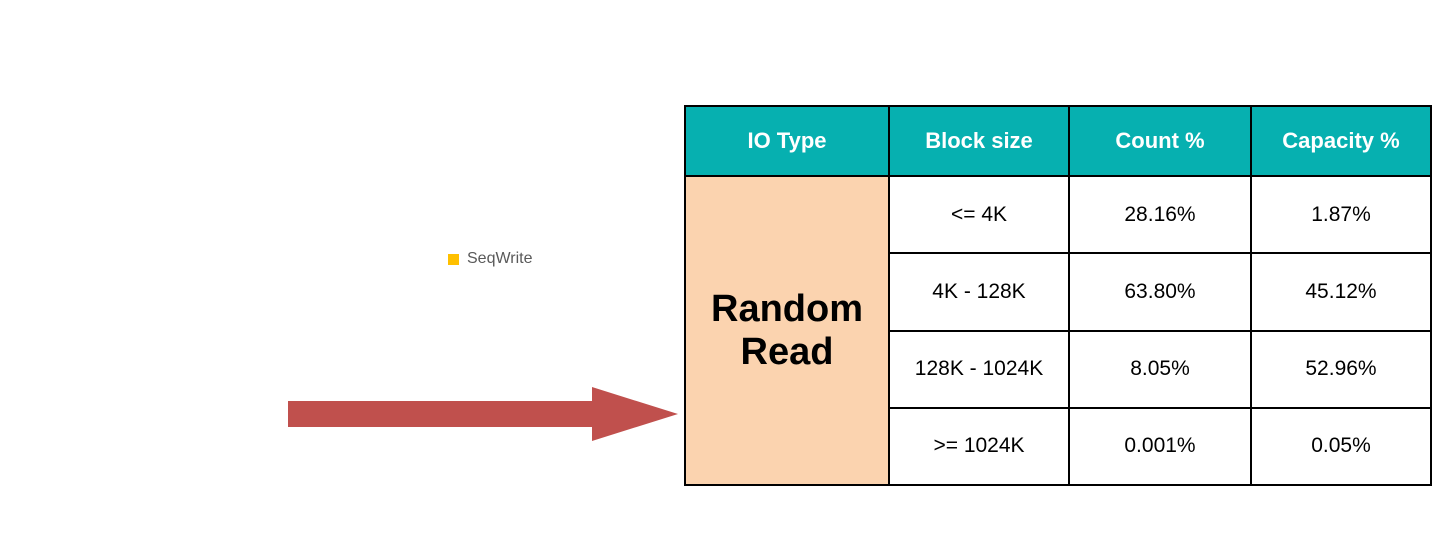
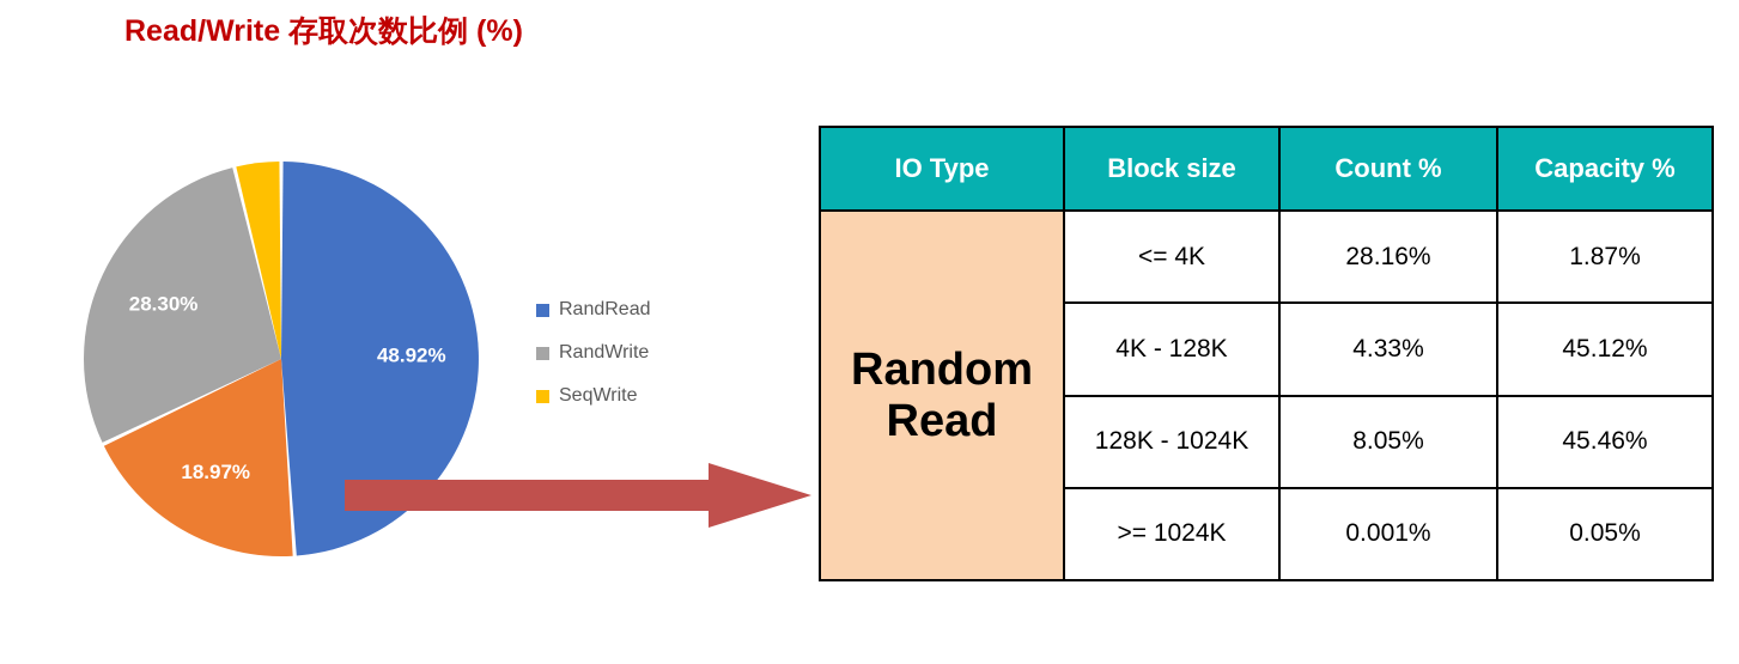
+ Read/Write 存取次数比例 (%)
+ 48.92%
+ 18.97%
+ 28.30%
+ RandRead
+ RandWrite
  SeqWrite
  IO Type	Block size	Count %	Capacity %
  Random Read	<= 4K	28.16%	1.87%
- 4K - 128K	63.80%	45.12%
+ 4K - 128K	4.33%	45.12%
- 128K - 1024K	8.05%	52.96%
+ 128K - 1024K	8.05%	45.46%
  >= 1024K	0.001%	0.05%
